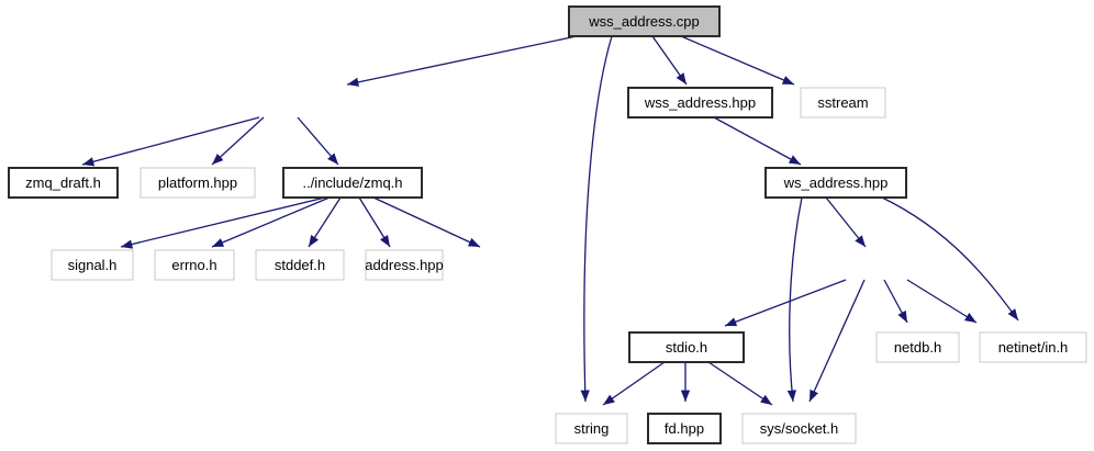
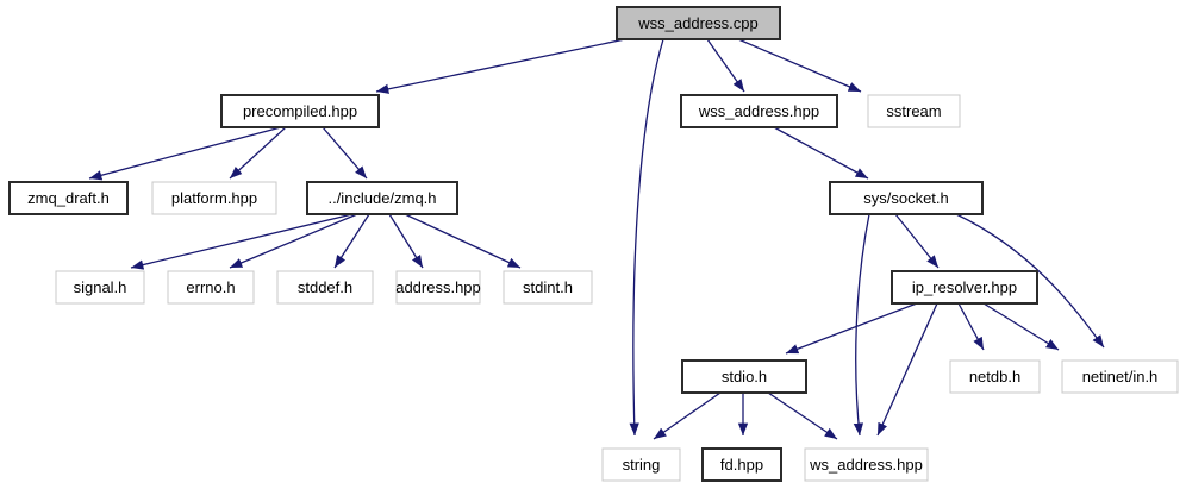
  wss_address.cpp
+ precompiled.hpp
  wss_address.hpp
  sstream
  zmq_draft.h
  platform.hpp
  ../include/zmq.h
- ws_address.hpp
+ sys/socket.h
  signal.h
  errno.h
  stddef.h
  address.hpp
+ stdint.h
+ ip_resolver.hpp
  stdio.h
  netdb.h
  netinet/in.h
  string
  fd.hpp
- sys/socket.h
+ ws_address.hpp
